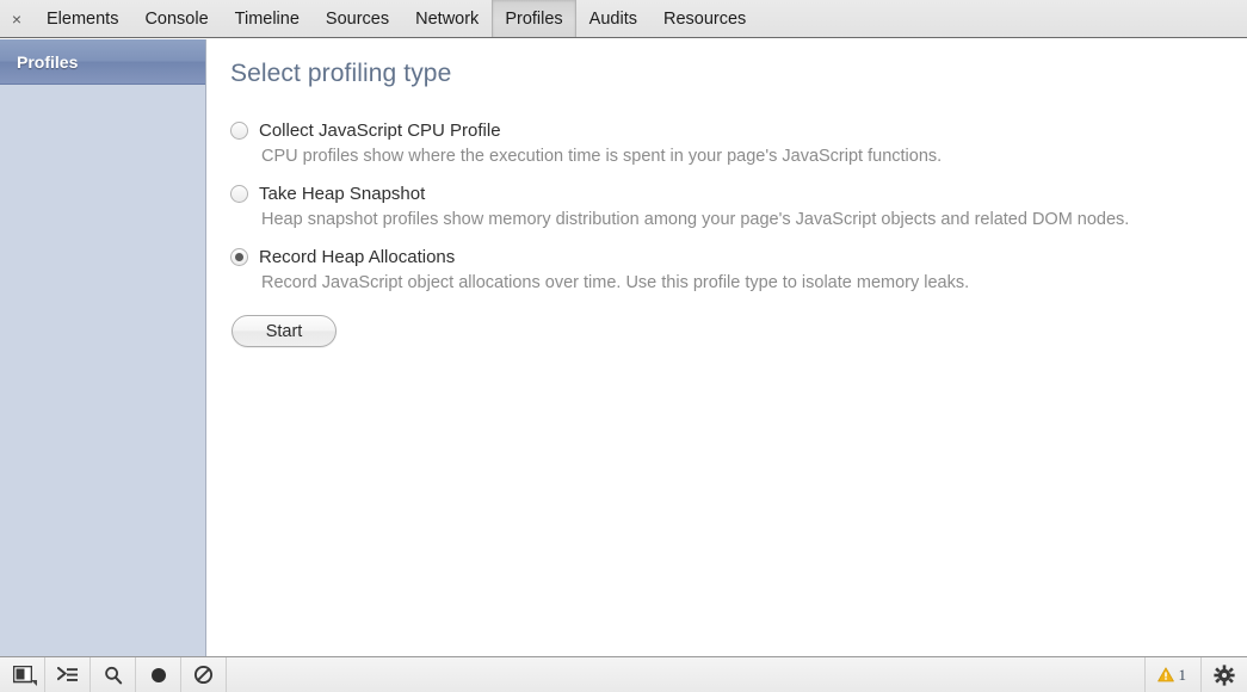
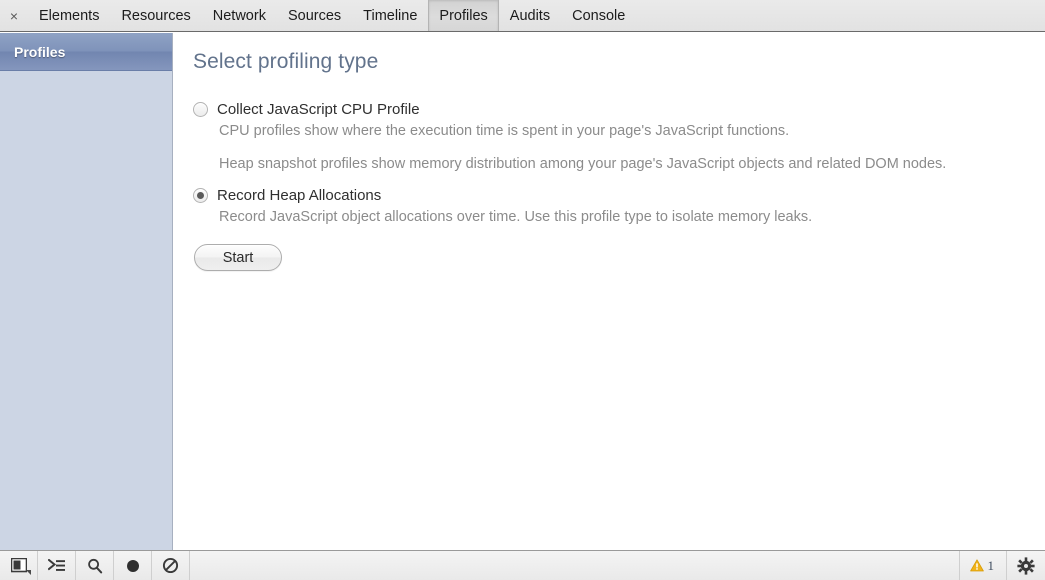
  ×
  Elements
- Console
+ Resources
- Timeline
+ Network
  Sources
- Network
+ Timeline
  Profiles
  Audits
- Resources
+ Console
  Profiles
  Select profiling type
  Collect JavaScript CPU Profile
  CPU profiles show where the execution time is spent in your page's JavaScript functions.
- Take Heap Snapshot
  Heap snapshot profiles show memory distribution among your page's JavaScript objects and related DOM nodes.
  Record Heap Allocations
  Record JavaScript object allocations over time. Use this profile type to isolate memory leaks.
  Start
  1
